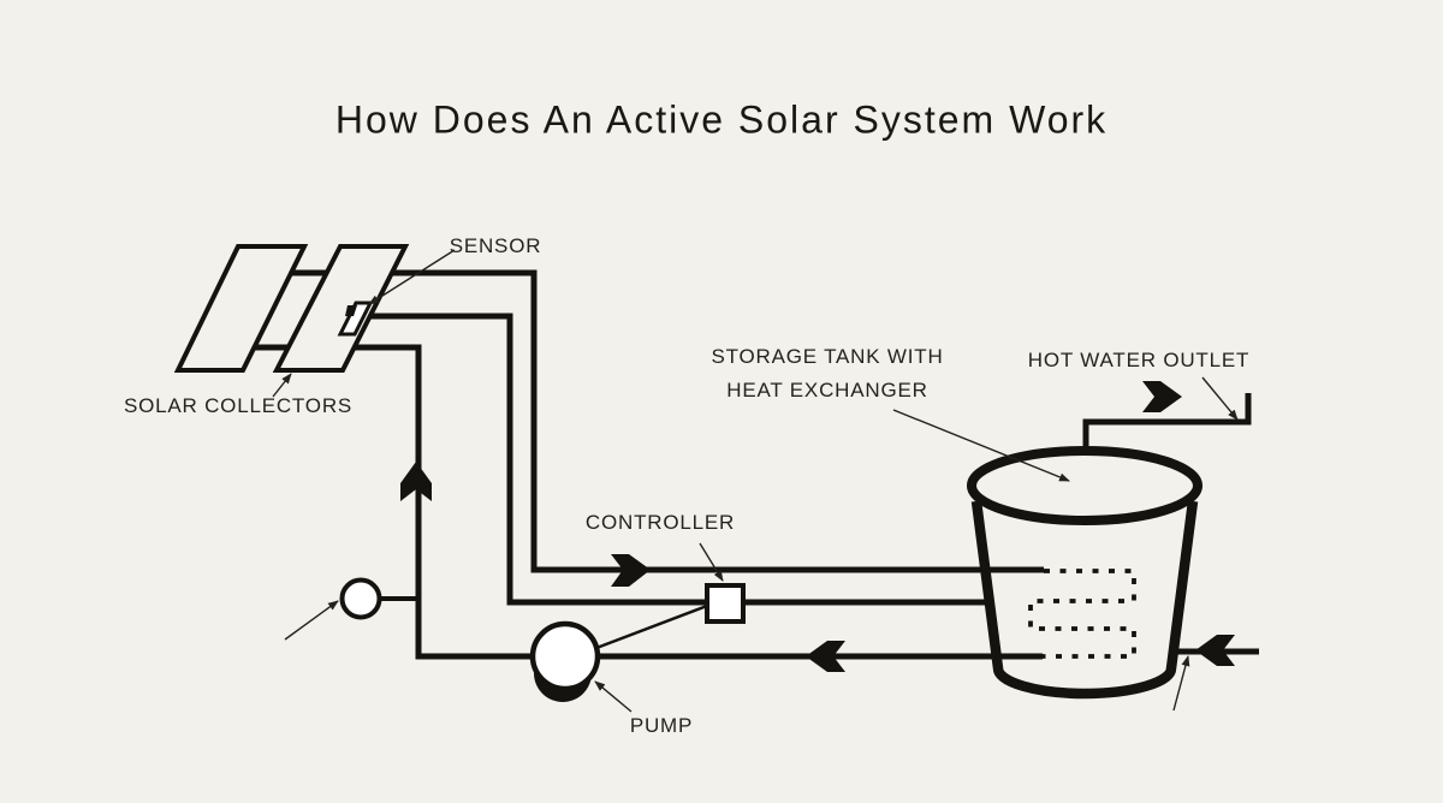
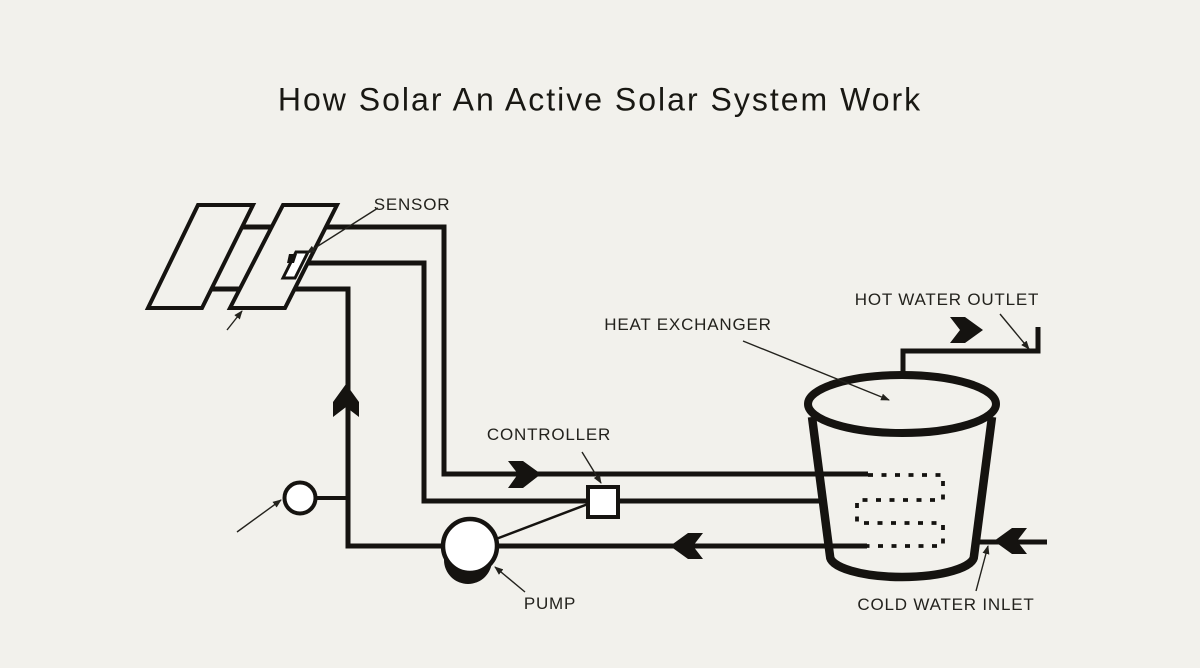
- How Does An Active Solar System Work
+ How Solar An Active Solar System Work
  SENSOR
- SOLAR COLLECTORS
- STORAGE TANK WITH
  HEAT EXCHANGER
  HOT WATER OUTLET
  CONTROLLER
  PUMP
+ COLD WATER INLET
